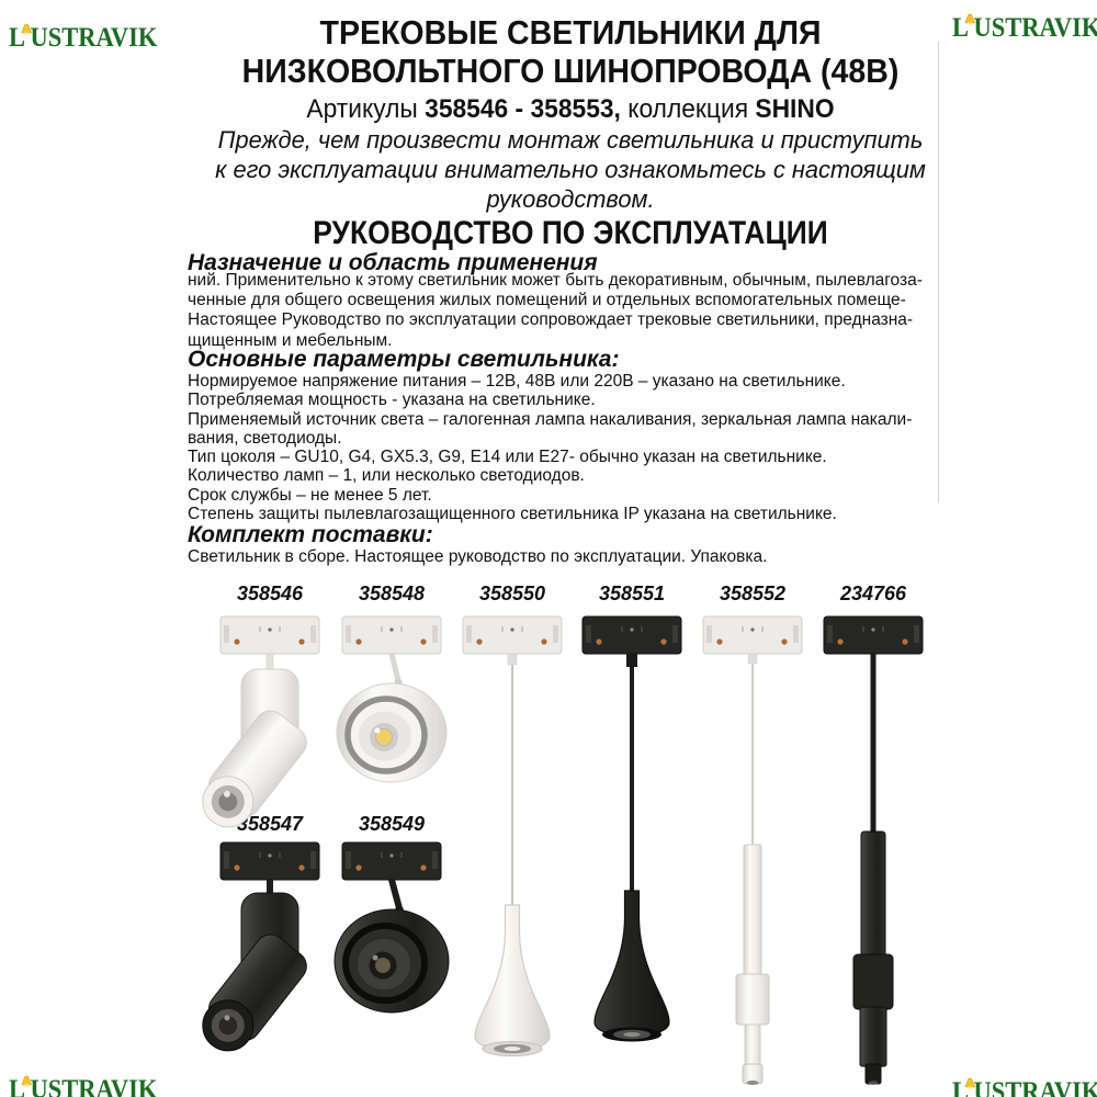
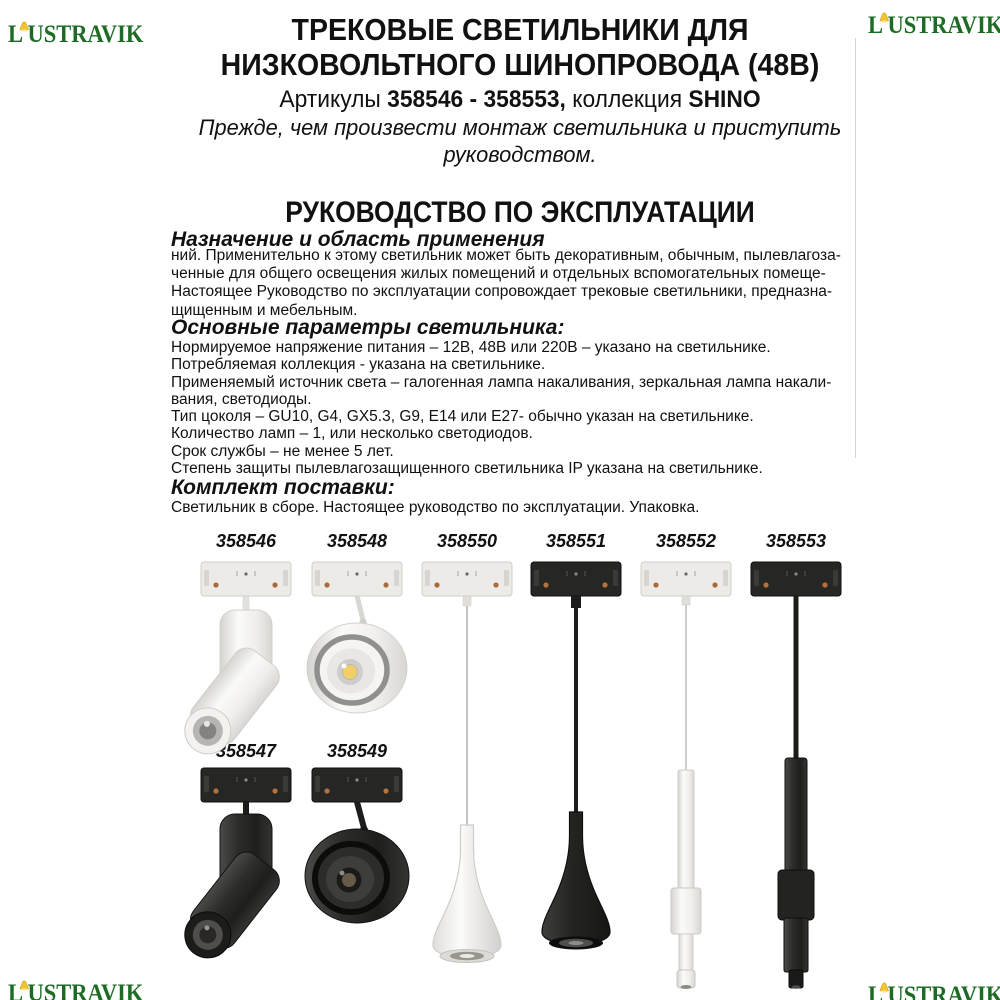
  L USTRAVIK
  L USTRAVIK
  L USTRAVIK
  L USTRAVIK
  ТРЕКОВЫЕ СВЕТИЛЬНИКИ ДЛЯ
  НИЗКОВОЛЬТНОГО ШИНОПРОВОДА (48В)
  Артикулы 358546 - 358553, коллекция SHINO
  Прежде, чем произвести монтаж светильника и приступить
- к его эксплуатации внимательно ознакомьтесь с настоящим
  руководством.
  РУКОВОДСТВО ПО ЭКСПЛУАТАЦИИ
  Назначение и область применения
  ний. Применительно к этому светильник может быть декоративным, обычным, пылевлагоза-
  ченные для общего освещения жилых помещений и отдельных вспомогательных помеще-
  Настоящее Руководство по эксплуатации сопровождает трековые светильники, предназна-
  щищенным и мебельным.
  Основные параметры светильника:
  Нормируемое напряжение питания – 12В, 48В или 220В – указано на светильнике.
- Потребляемая мощность - указана на светильнике.
+ Потребляемая коллекция - указана на светильнике.
  Применяемый источник света – галогенная лампа накаливания, зеркальная лампа накали-
  вания, светодиоды.
  Тип цоколя – GU10, G4, GX5.3, G9, E14 или E27- обычно указан на светильнике.
  Количество ламп – 1, или несколько светодиодов.
  Срок службы – не менее 5 лет.
  Степень защиты пылевлагозащищенного светильника IP указана на светильнике.
  Комплект поставки:
  Светильник в сборе. Настоящее руководство по эксплуатации. Упаковка.
  358546
  358548
  358550
  358551
  358552
- 234766
+ 358553
  358547
  358549
